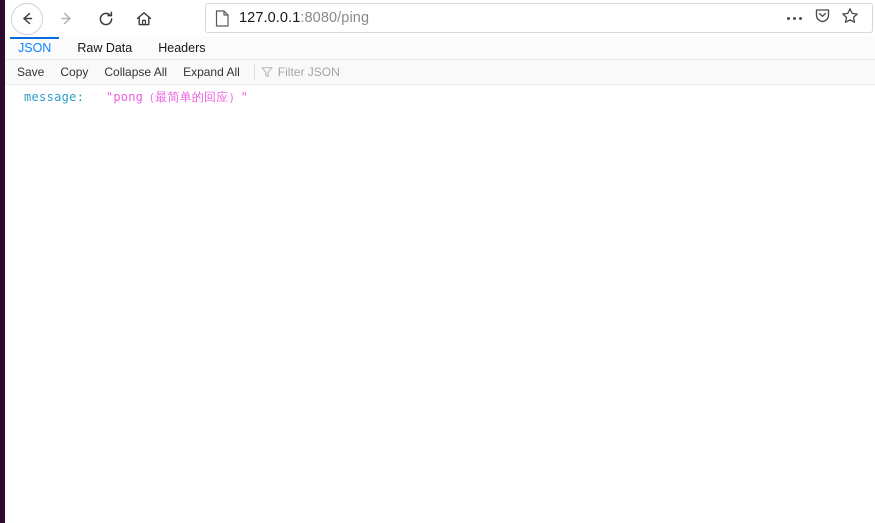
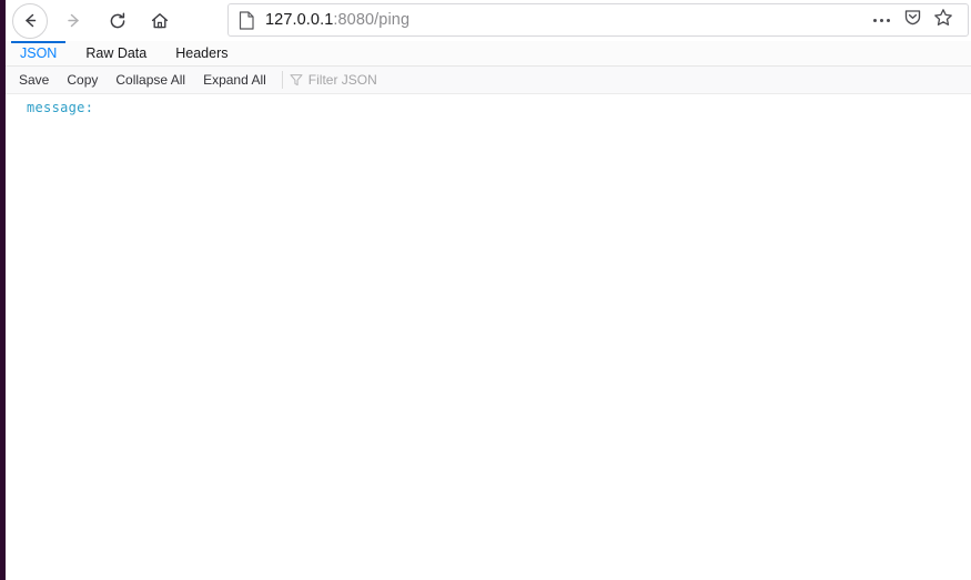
  127.0.0.1:8080/ping
  JSON
  Raw Data
  Headers
  Save
  Copy
  Collapse All
  Expand All
  Filter JSON
  message
  :
- "pong（最简单的回应）"
